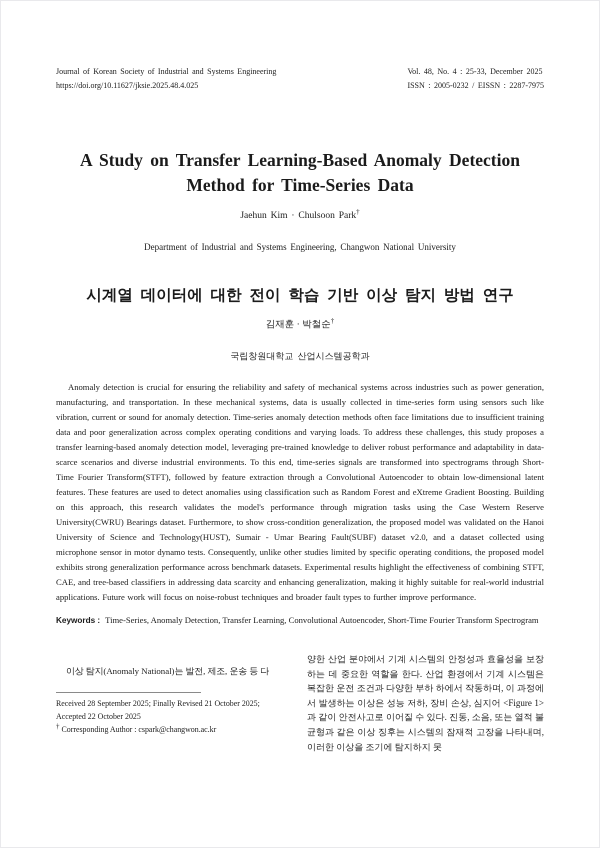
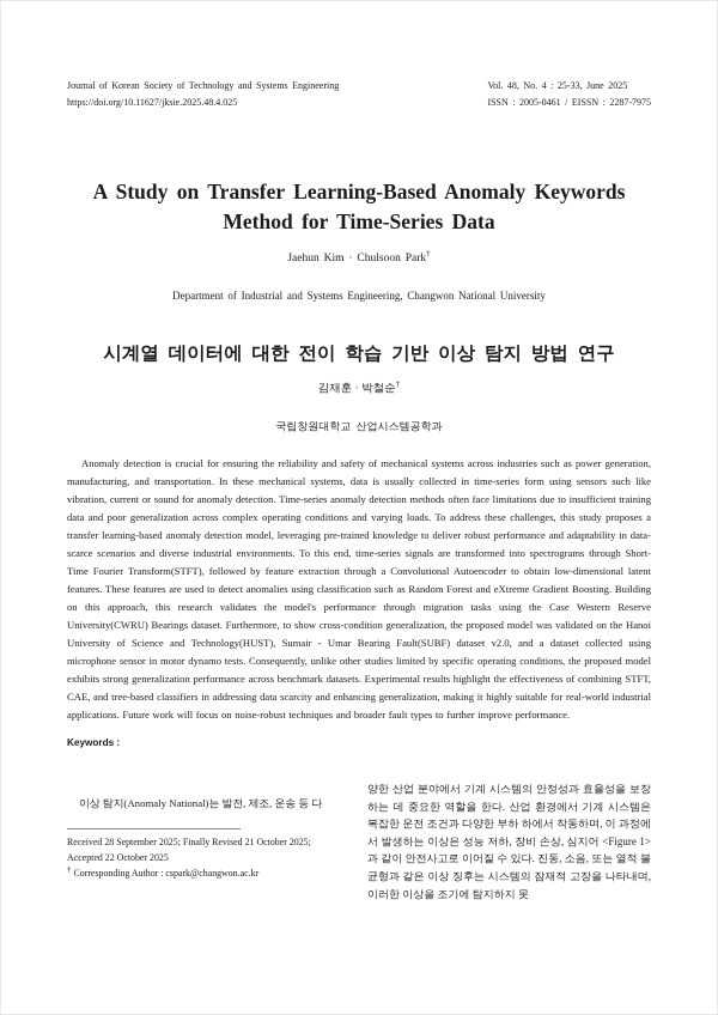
- Journal of Korean Society of Industrial and Systems Engineering
+ Journal of Korean Society of Technology and Systems Engineering
  https://doi.org/10.11627/jksie.2025.48.4.025
- Vol. 48, No. 4 : 25-33, December 2025
+ Vol. 48, No. 4 : 25-33, June 2025
- ISSN : 2005-0232 / EISSN : 2287-7975
+ ISSN : 2005-0461 / EISSN : 2287-7975
- A Study on Transfer Learning-Based Anomaly Detection Method for Time-Series Data
+ A Study on Transfer Learning-Based Anomaly Keywords Method for Time-Series Data
  Jaehun Kim · Chulsoon Park†
  Department of Industrial and Systems Engineering, Changwon National University
  시계열 데이터에 대한 전이 학습 기반 이상 탐지 방법 연구
  김재훈 · 박철순†
  국립창원대학교 산업시스템공학과
  Anomaly detection is crucial for ensuring the reliability and safety of mechanical systems across industries such as power generation, manufacturing, and transportation. In these mechanical systems, data is usually collected in time-series form using sensors such like vibration, current or sound for anomaly detection. Time-series anomaly detection methods often face limitations due to insufficient training data and poor generalization across complex operating conditions and varying loads. To address these challenges, this study proposes a transfer learning-based anomaly detection model, leveraging pre-trained knowledge to deliver robust performance and adaptability in data-scarce scenarios and diverse industrial environments. To this end, time-series signals are transformed into spectrograms through Short-Time Fourier Transform(STFT), followed by feature extraction through a Convolutional Autoencoder to obtain low-dimensional latent features. These features are used to detect anomalies using classification such as Random Forest and eXtreme Gradient Boosting. Building on this approach, this research validates the model's performance through migration tasks using the Case Western Reserve University(CWRU) Bearings dataset. Furthermore, to show cross-condition generalization, the proposed model was validated on the Hanoi University of Science and Technology(HUST), Sumair - Umar Bearing Fault(SUBF) dataset v2.0, and a dataset collected using microphone sensor in motor dynamo tests. Consequently, unlike other studies limited by specific operating conditions, the proposed model exhibits strong generalization performance across benchmark datasets. Experimental results highlight the effectiveness of combining STFT, CAE, and tree-based classifiers in addressing data scarcity and enhancing generalization, making it highly suitable for real-world industrial applications. Future work will focus on noise-robust techniques and broader fault types to further improve performance.
  Keywords :
- Time-Series, Anomaly Detection, Transfer Learning, Convolutional Autoencoder, Short-Time Fourier Transform Spectrogram
  이상 탐지(Anomaly National)는 발전, 제조, 운송 등 다
  Received 28 September 2025; Finally Revised 21 October 2025; Accepted 22 October 2025
  † Corresponding Author : cspark@changwon.ac.kr
  양한 산업 분야에서 기계 시스템의 안정성과 효율성을 보장하는 데 중요한 역할을 한다. 산업 환경에서 기계 시스템은 복잡한 운전 조건과 다양한 부하 하에서 작동하며, 이 과정에서 발생하는 이상은 성능 저하, 장비 손상, 심지어 <Figure 1>과 같이 안전사고로 이어질 수 있다. 진동, 소음, 또는 열적 불균형과 같은 이상 징후는 시스템의 잠재적 고장을 나타내며, 이러한 이상을 조기에 탐지하지 못
